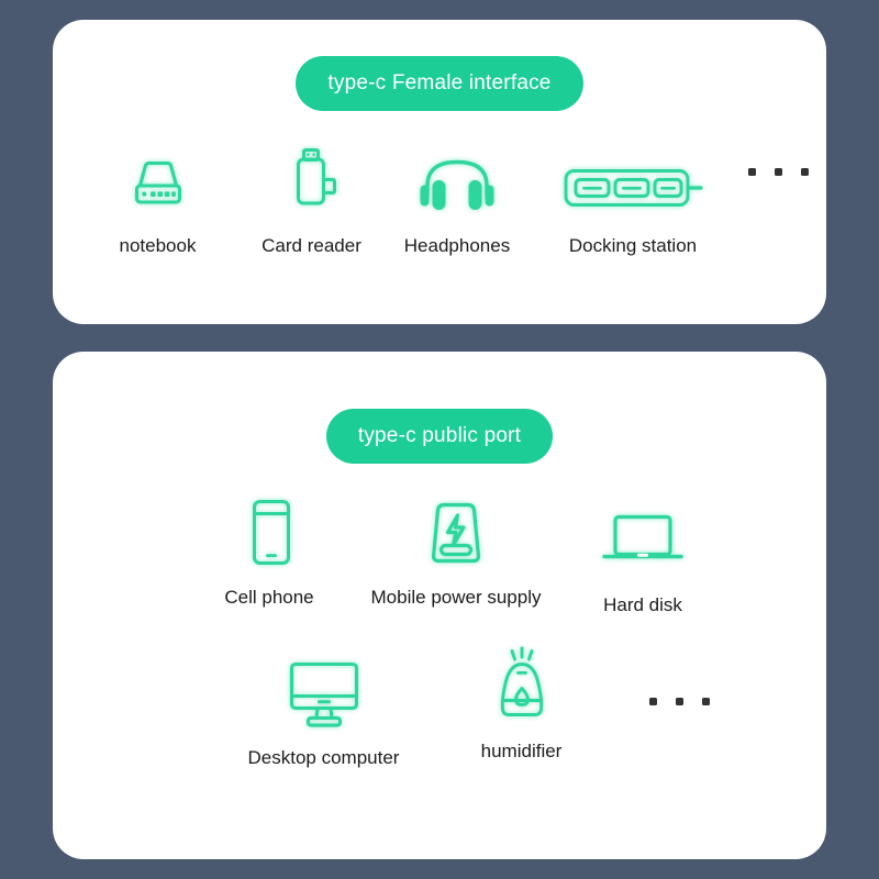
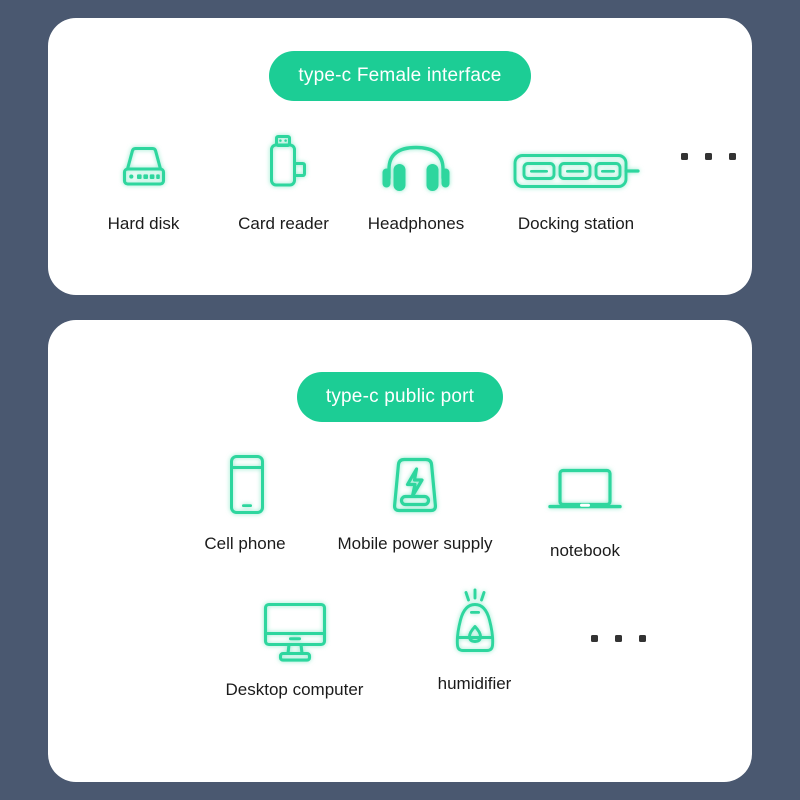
  type-c Female interface
- notebook
+ Hard disk
  Card reader
  Headphones
  Docking station
  type-c public port
  Cell phone
  Mobile power supply
- Hard disk
+ notebook
  Desktop computer
  humidifier
